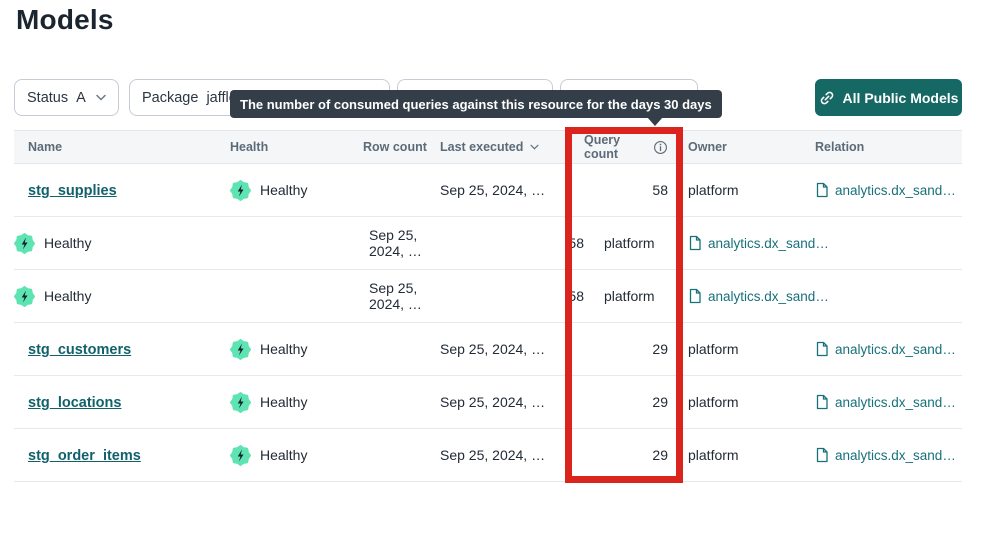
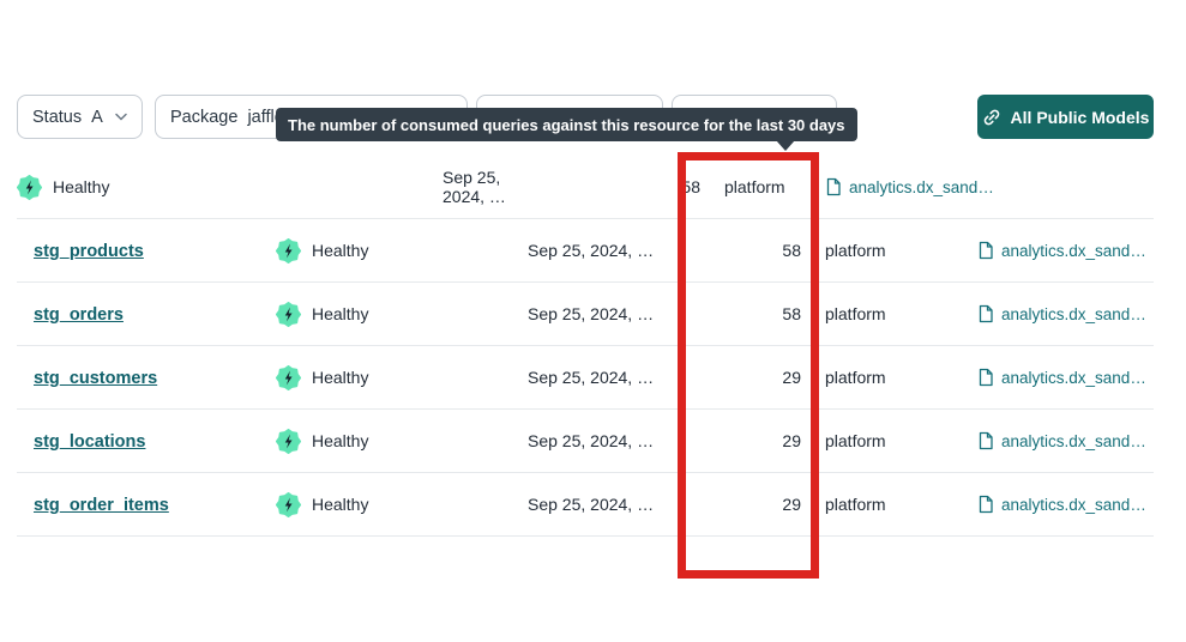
- Models
  Status
  Package
  jaffl
  All Public Models
- The number of consumed queries against this resource for the days 30 days
+ The number of consumed queries against this resource for the last 30 days
- Name
- Health
- Row count
- Last executed
- Query count
- Owner
- Relation
- stg_supplies
  Healthy
  Sep 25, 2024, …
  58
  platform
  analytics.dx_sand…
+ stg_products
  Healthy
  Sep 25, 2024, …
  58
  platform
  analytics.dx_sand…
+ stg_orders
  Healthy
  Sep 25, 2024, …
  58
  platform
  analytics.dx_sand…
  stg_customers
  Healthy
  Sep 25, 2024, …
  29
  platform
  analytics.dx_sand…
  stg_locations
  Healthy
  Sep 25, 2024, …
  29
  platform
  analytics.dx_sand…
  stg_order_items
  Healthy
  Sep 25, 2024, …
  29
  platform
  analytics.dx_sand…
